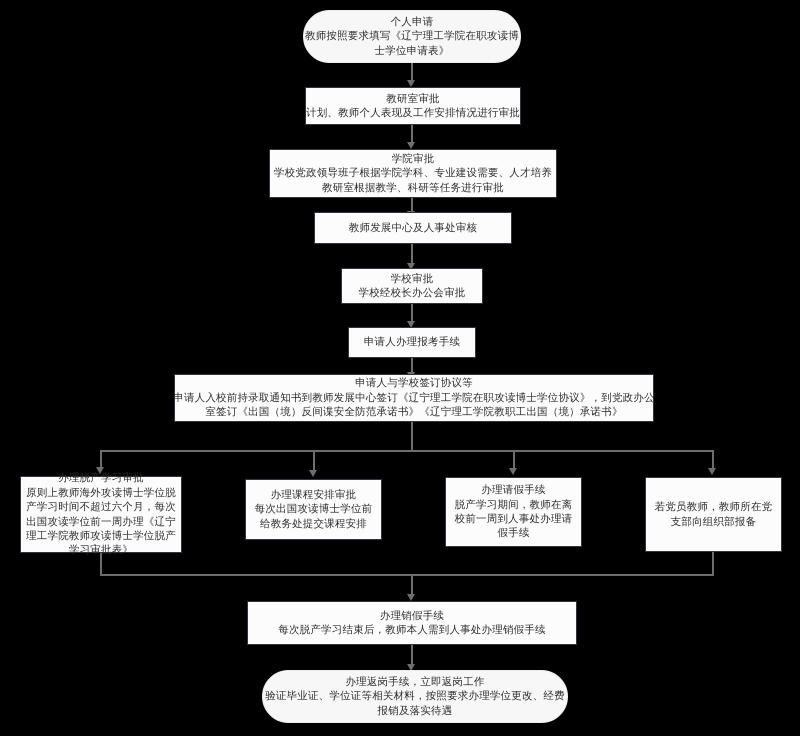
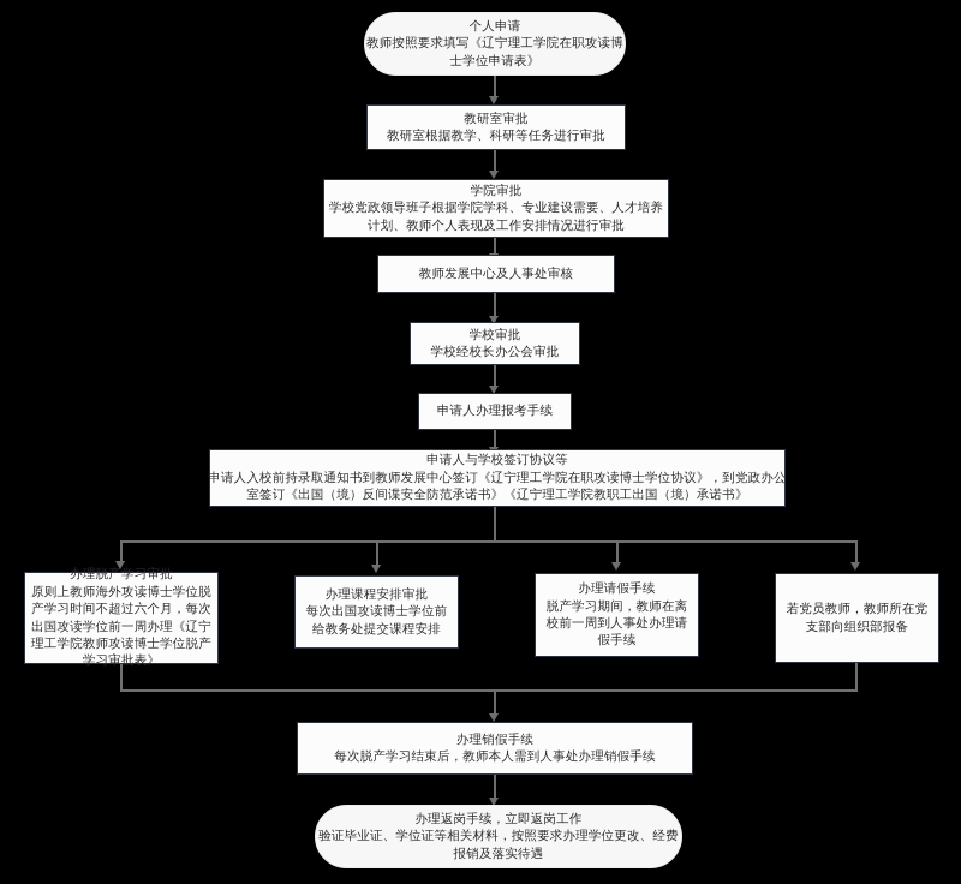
  个人申请
  教师按照要求填写《辽宁理工学院在职攻读博
  士学位申请表》
  教研室审批
- 计划、教师个人表现及工作安排情况进行审批
+ 教研室根据教学、科研等任务进行审批
  学院审批
  学校党政领导班子根据学院学科、专业建设需要、人才培养
- 教研室根据教学、科研等任务进行审批
+ 计划、教师个人表现及工作安排情况进行审批
  教师发展中心及人事处审核
  学校审批
  学校经校长办公会审批
  申请人办理报考手续
  申请人与学校签订协议等
  申请人入校前持录取通知书到教师发展中心签订《辽宁理工学院在职攻读博士学位协议》，到党政办公
  室签订《出国（境）反间谍安全防范承诺书》《辽宁理工学院教职工出国（境）承诺书》
  办理脱产学习审批
  原则上教师海外攻读博士学位脱
  产学习时间不超过六个月，每次
  出国攻读学位前一周办理《辽宁
  理工学院教师攻读博士学位脱产
  学习审批表》
  办理课程安排审批
  每次出国攻读博士学位前
  给教务处提交课程安排
  办理请假手续
  脱产学习期间，教师在离
  校前一周到人事处办理请
  假手续
  若党员教师，教师所在党
  支部向组织部报备
  办理销假手续
  每次脱产学习结束后，教师本人需到人事处办理销假手续
  办理返岗手续，立即返岗工作
  验证毕业证、学位证等相关材料，按照要求办理学位更改、经费
  报销及落实待遇
